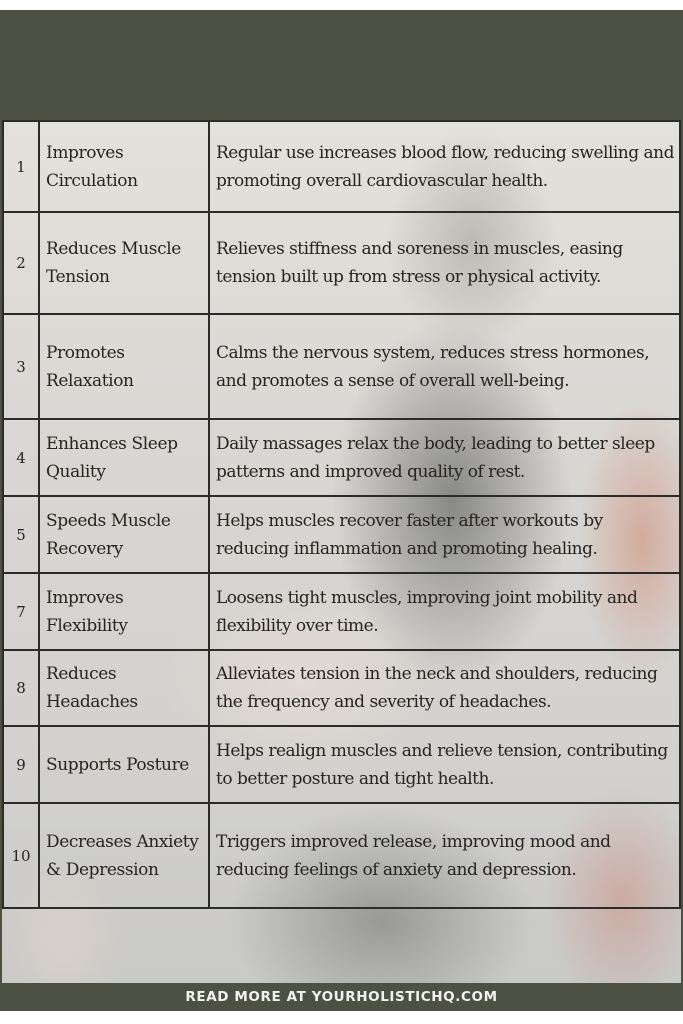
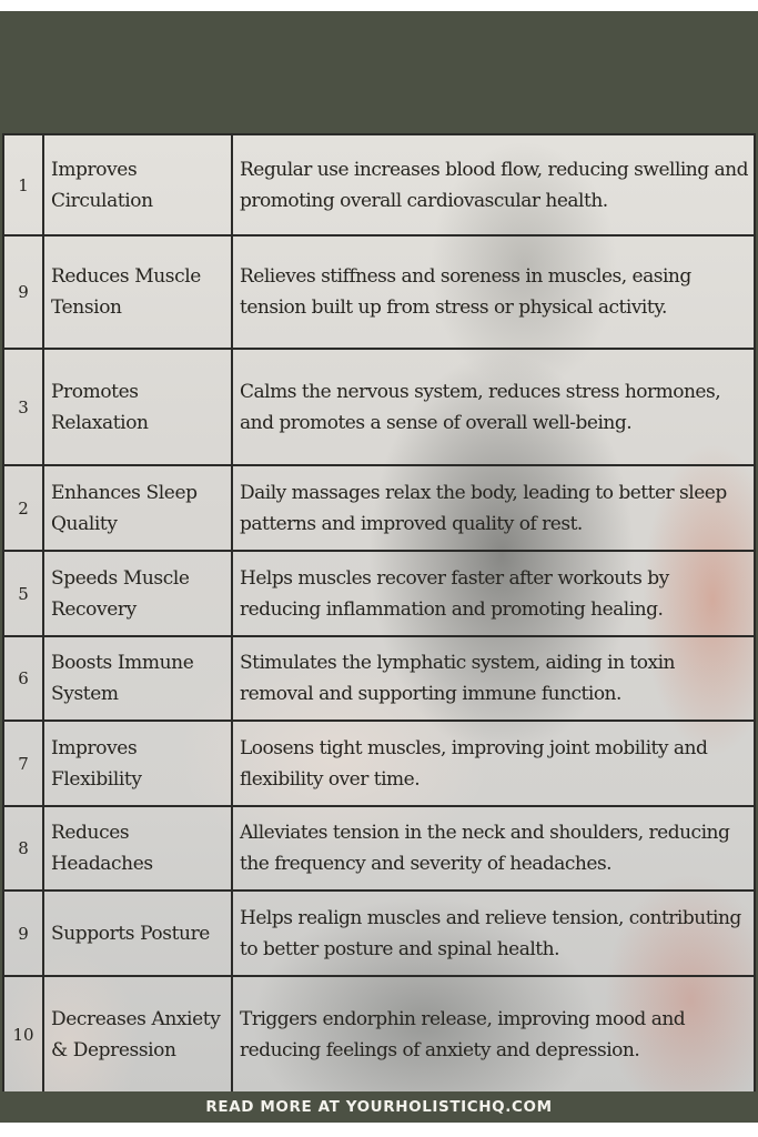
  1	Improves Circulation	Regular use increases blood flow, reducing swelling and promoting overall cardiovascular health.
- 2	Reduces Muscle Tension	Relieves stiffness and soreness in muscles, easing tension built up from stress or physical activity.
+ 9	Reduces Muscle Tension	Relieves stiffness and soreness in muscles, easing tension built up from stress or physical activity.
  3	Promotes Relaxation	Calms the nervous system, reduces stress hormones, and promotes a sense of overall well-being.
- 4	Enhances Sleep Quality	Daily massages relax the body, leading to better sleep patterns and improved quality of rest.
+ 2	Enhances Sleep Quality	Daily massages relax the body, leading to better sleep patterns and improved quality of rest.
  5	Speeds Muscle Recovery	Helps muscles recover faster after workouts by reducing inflammation and promoting healing.
+ 6	Boosts Immune System	Stimulates the lymphatic system, aiding in toxin removal and supporting immune function.
  7	Improves Flexibility	Loosens tight muscles, improving joint mobility and flexibility over time.
  8	Reduces Headaches	Alleviates tension in the neck and shoulders, reducing the frequency and severity of headaches.
- 9	Supports Posture	Helps realign muscles and relieve tension, contributing to better posture and tight health.
+ 9	Supports Posture	Helps realign muscles and relieve tension, contributing to better posture and spinal health.
- 10	Decreases Anxiety & Depression	Triggers improved release, improving mood and reducing feelings of anxiety and depression.
+ 10	Decreases Anxiety & Depression	Triggers endorphin release, improving mood and reducing feelings of anxiety and depression.
  READ MORE AT YOURHOLISTICHQ.COM
